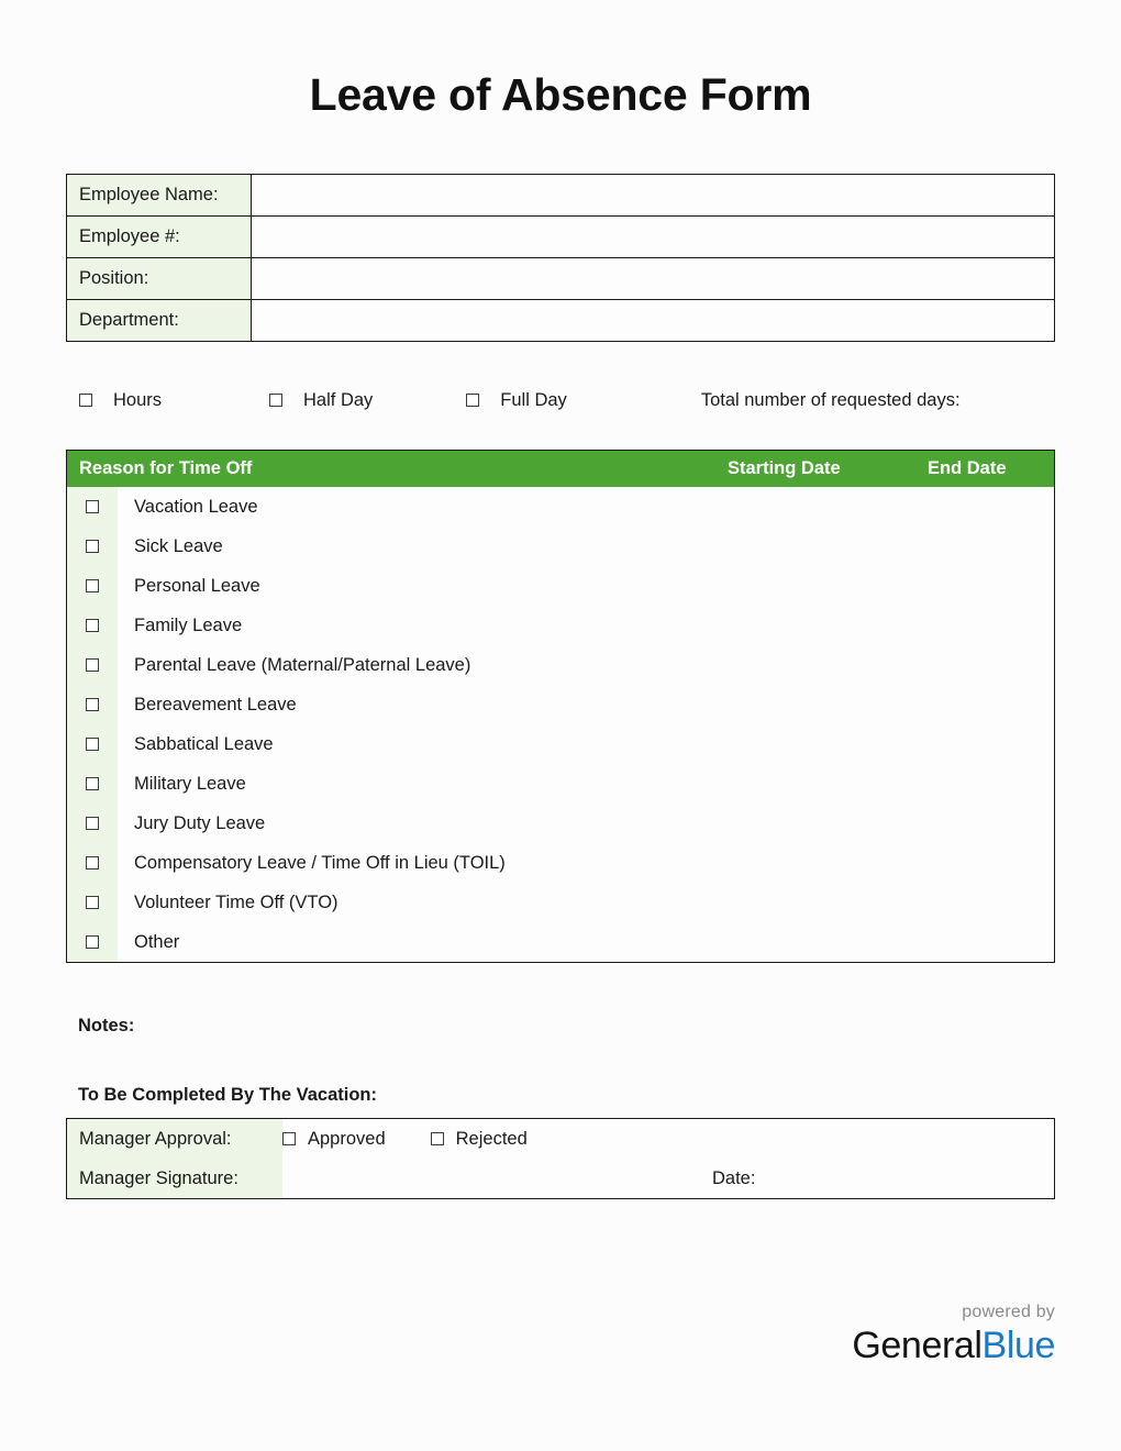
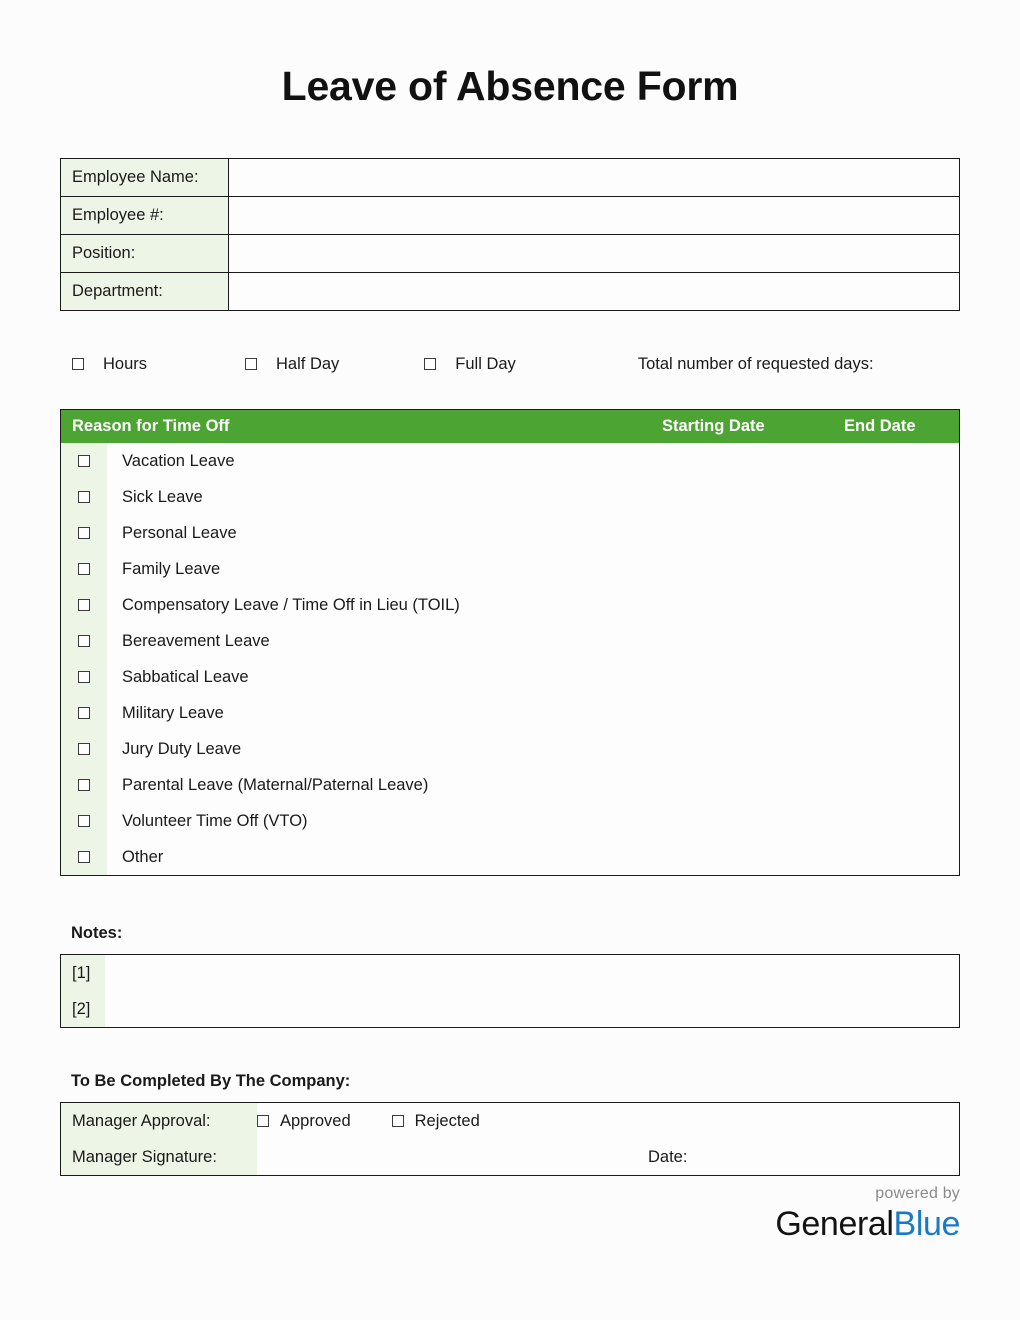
  Leave of Absence Form
  Employee Name:
  Employee #:
  Position:
  Department:
  Hours
  Half Day
  Full Day
  Total number of requested days:
  Reason for Time Off
  Starting Date
  End Date
  Vacation Leave
  Sick Leave
  Personal Leave
  Family Leave
- Parental Leave (Maternal/Paternal Leave)
+ Compensatory Leave / Time Off in Lieu (TOIL)
  Bereavement Leave
  Sabbatical Leave
  Military Leave
  Jury Duty Leave
- Compensatory Leave / Time Off in Lieu (TOIL)
+ Parental Leave (Maternal/Paternal Leave)
  Volunteer Time Off (VTO)
  Other
  Notes:
+ [1]
+ [2]
- To Be Completed By The Vacation:
+ To Be Completed By The Company:
  Manager Approval:
  Approved
  Rejected
  Manager Signature:
  Date:
  powered by
  GeneralBlue
